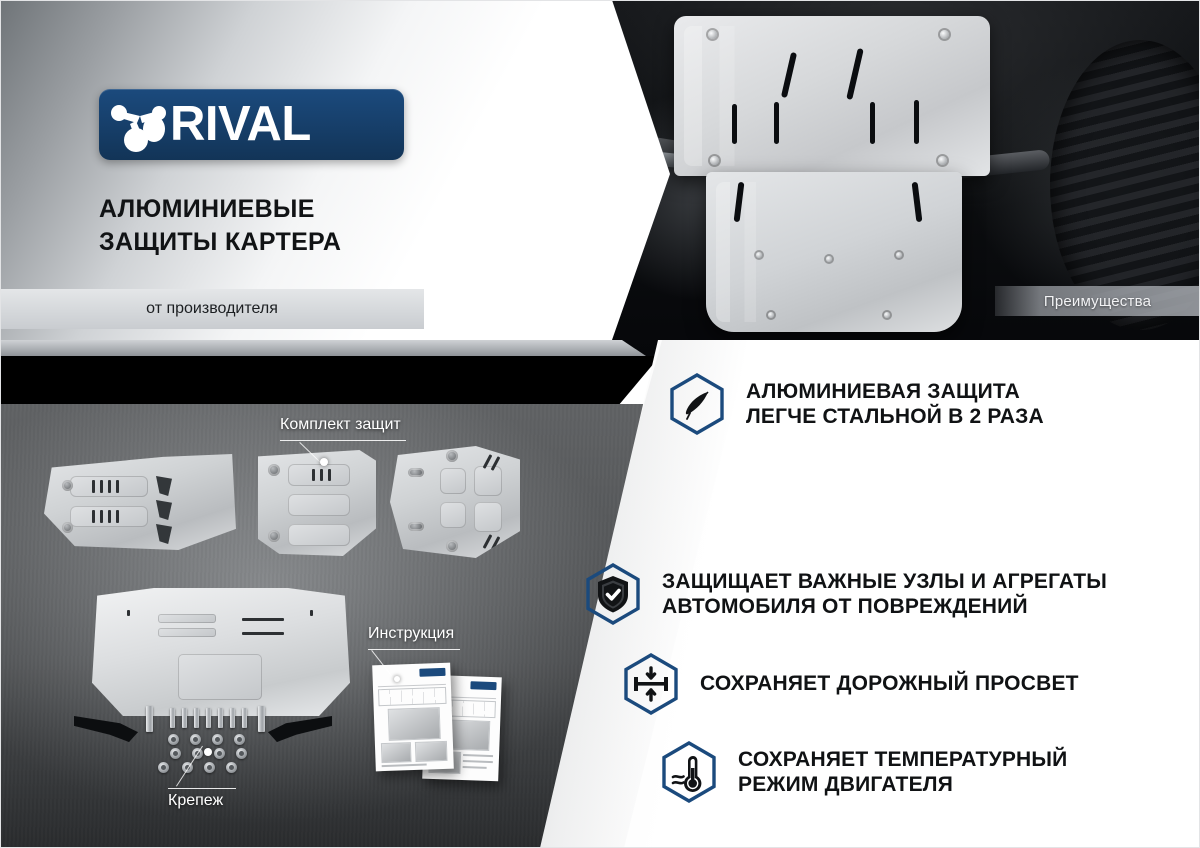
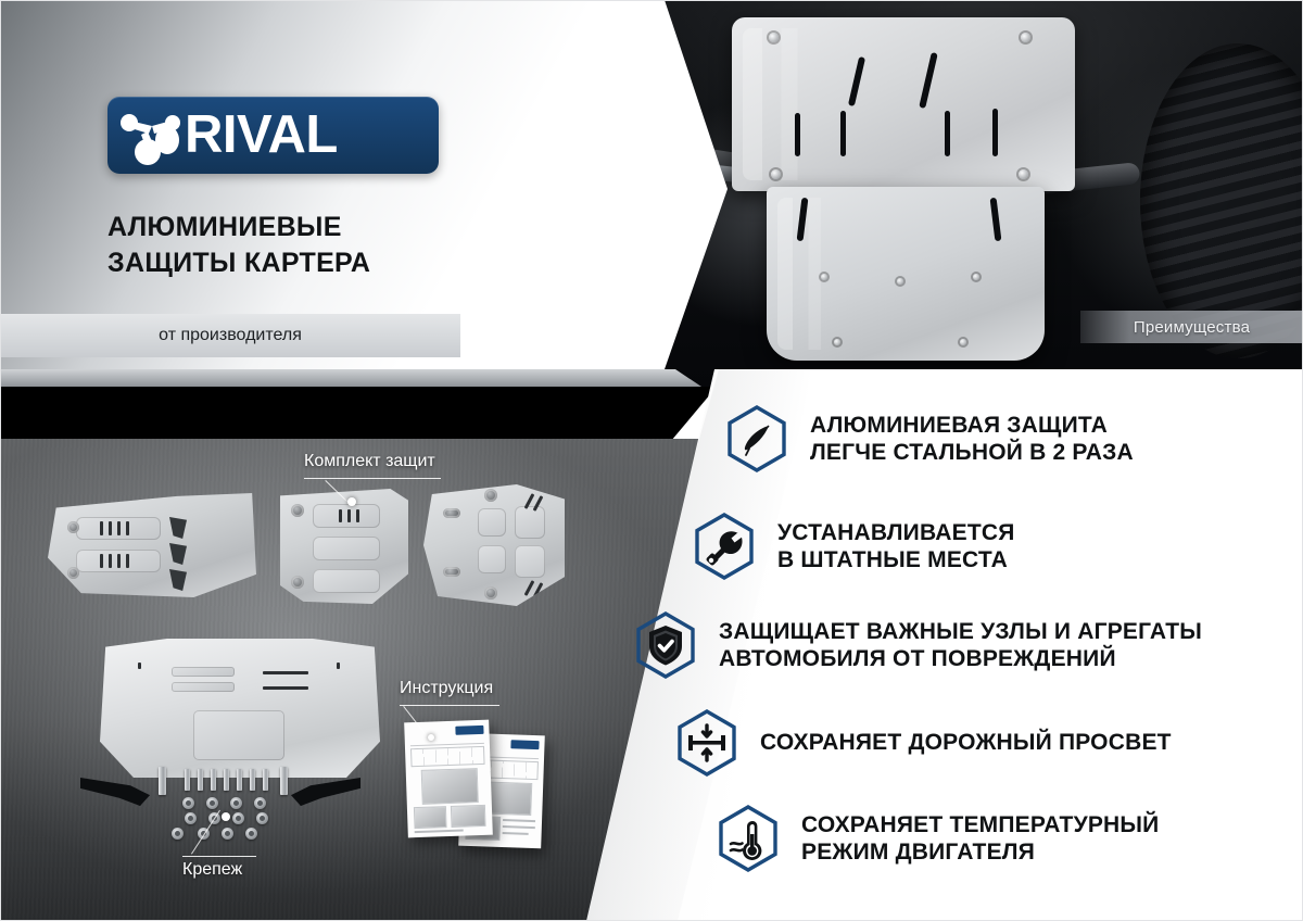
  Преимущества
  RIVAL
  АЛЮМИНИЕВЫЕ
  ЗАЩИТЫ КАРТЕРА
  от производителя
  Комплект защит
  Инструкция
  Крепеж
  АЛЮМИНИЕВАЯ ЗАЩИТА
  ЛЕГЧЕ СТАЛЬНОЙ В 2 РАЗА
+ УСТАНАВЛИВАЕТСЯ
+ В ШТАТНЫЕ МЕСТА
  ЗАЩИЩАЕТ ВАЖНЫЕ УЗЛЫ И АГРЕГАТЫ
  АВТОМОБИЛЯ ОТ ПОВРЕЖДЕНИЙ
  СОХРАНЯЕТ ДОРОЖНЫЙ ПРОСВЕТ
  СОХРАНЯЕТ ТЕМПЕРАТУРНЫЙ
  РЕЖИМ ДВИГАТЕЛЯ
